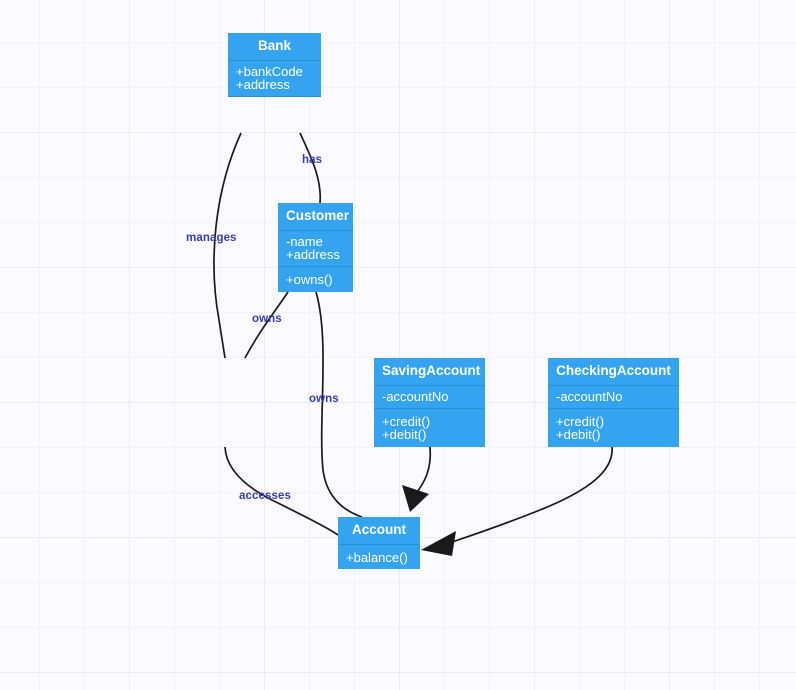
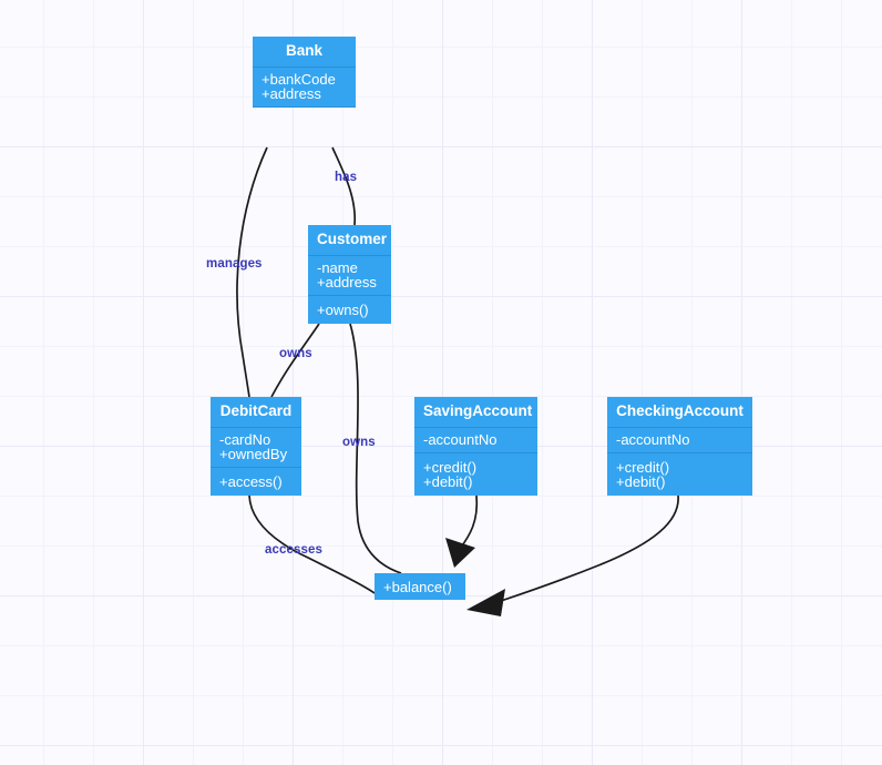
  manages
  has
  owns
  owns
  accesses
  Bank
  +bankCode
  +address
  Customer
  -name
  +address
  +owns()
+ DebitCard
+ -cardNo
+ +ownedBy
+ +access()
  SavingAccount
  -accountNo
  +credit()
  +debit()
  CheckingAccount
  -accountNo
  +credit()
  +debit()
- Account
  +balance()
